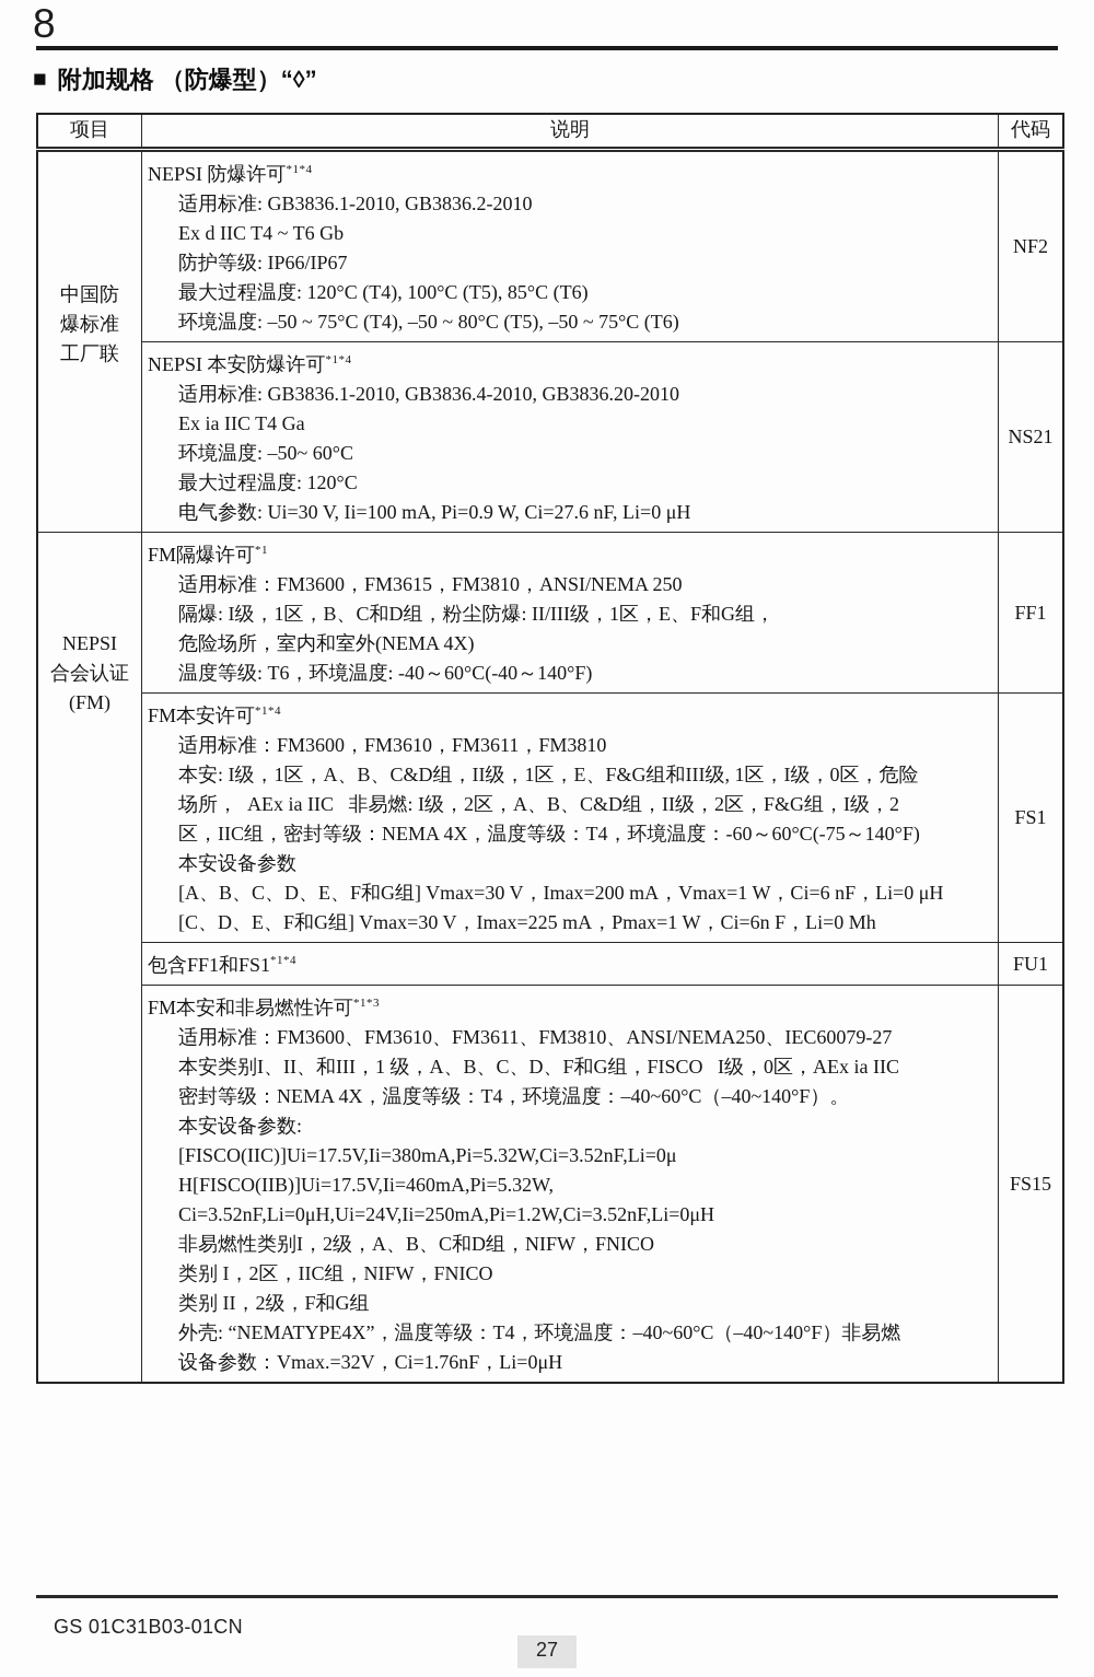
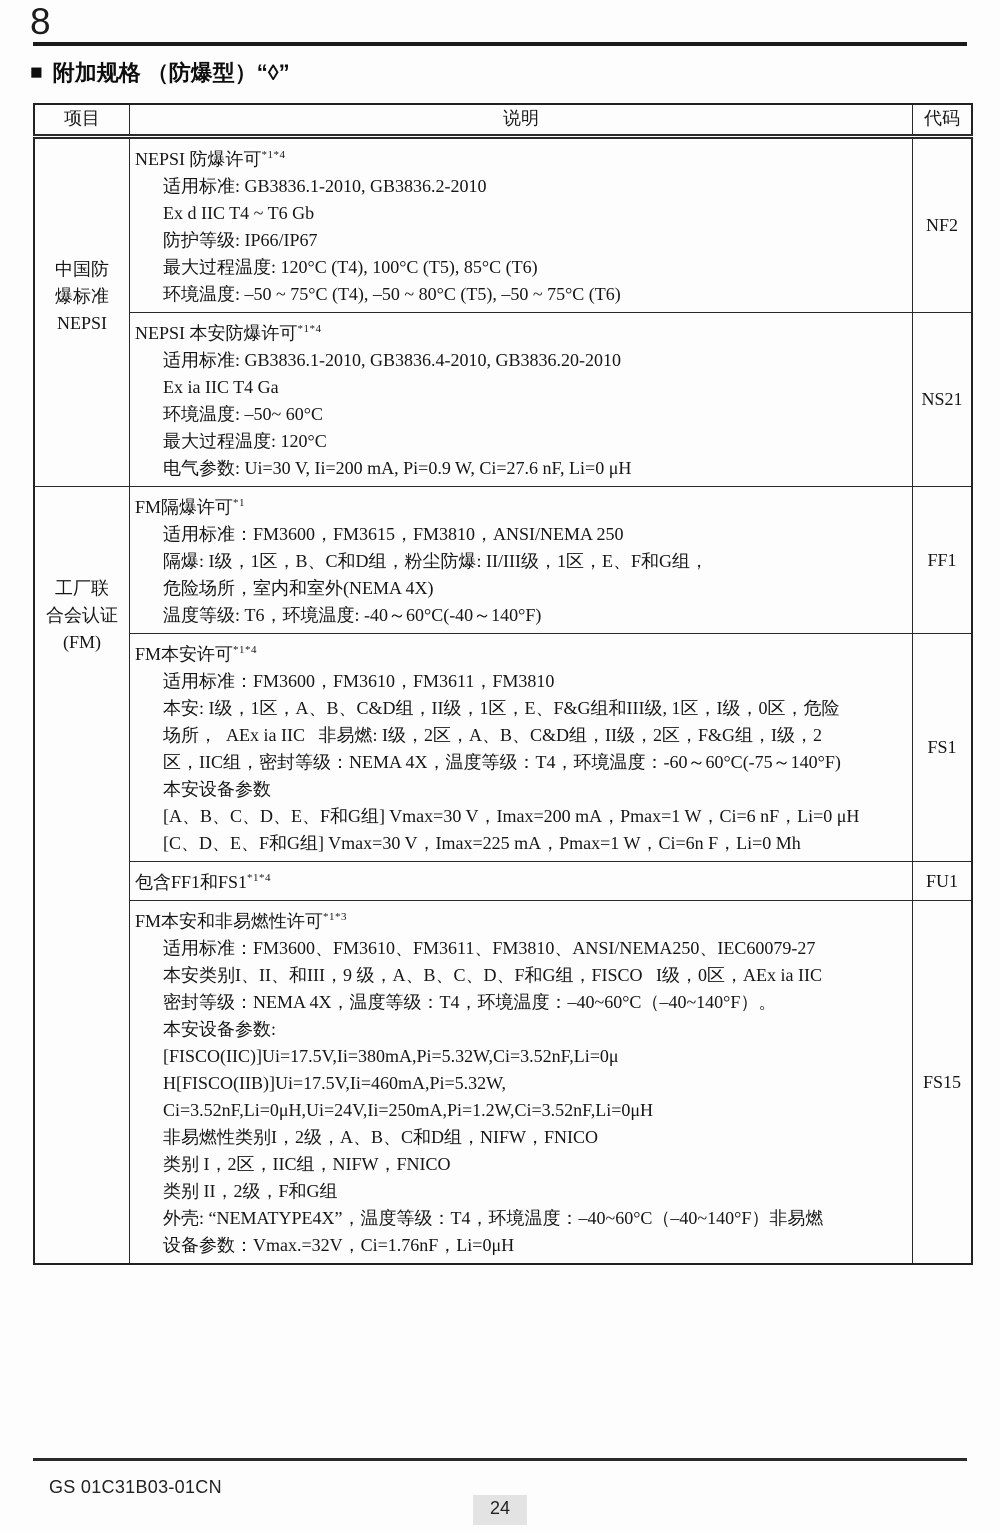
  8
  ■
  附加规格 （防爆型）“◊”
  项目	说明	代码
- 中国防爆标准工厂联	NEPSI 防爆许可*1*4适用标准: GB3836.1-2010, GB3836.2-2010Ex d IIC T4 ~ T6 Gb防护等级: IP66/IP67最大过程温度: 120°C (T4), 100°C (T5), 85°C (T6)环境温度: –50 ~ 75°C (T4), –50 ~ 80°C (T5), –50 ~ 75°C (T6)	NF2
+ 中国防爆标准NEPSI	NEPSI 防爆许可*1*4适用标准: GB3836.1-2010, GB3836.2-2010Ex d IIC T4 ~ T6 Gb防护等级: IP66/IP67最大过程温度: 120°C (T4), 100°C (T5), 85°C (T6)环境温度: –50 ~ 75°C (T4), –50 ~ 80°C (T5), –50 ~ 75°C (T6)	NF2
- NEPSI 本安防爆许可*1*4适用标准: GB3836.1-2010, GB3836.4-2010, GB3836.20-2010Ex ia IIC T4 Ga环境温度: –50~ 60°C最大过程温度: 120°C电气参数: Ui=30 V, Ii=100 mA, Pi=0.9 W, Ci=27.6 nF, Li=0 μH	NS21
+ NEPSI 本安防爆许可*1*4适用标准: GB3836.1-2010, GB3836.4-2010, GB3836.20-2010Ex ia IIC T4 Ga环境温度: –50~ 60°C最大过程温度: 120°C电气参数: Ui=30 V, Ii=200 mA, Pi=0.9 W, Ci=27.6 nF, Li=0 μH	NS21
- NEPSI合会认证(FM)	FM隔爆许可*1适用标准：FM3600，FM3615，FM3810，ANSI/NEMA 250隔爆: I级，1区，B、C和D组，粉尘防爆: II/III级，1区，E、F和G组，危险场所，室内和室外(NEMA 4X)温度等级: T6，环境温度: -40～60°C(-40～140°F)	FF1
+ 工厂联合会认证(FM)	FM隔爆许可*1适用标准：FM3600，FM3615，FM3810，ANSI/NEMA 250隔爆: I级，1区，B、C和D组，粉尘防爆: II/III级，1区，E、F和G组，危险场所，室内和室外(NEMA 4X)温度等级: T6，环境温度: -40～60°C(-40～140°F)	FF1
- FM本安许可*1*4适用标准：FM3600，FM3610，FM3611，FM3810本安: I级，1区，A、B、C&D组，II级，1区，E、F&G组和III级, 1区，I级，0区，危险场所， AEx ia IIC 非易燃: I级，2区，A、B、C&D组，II级，2区，F&G组，I级，2区，IIC组，密封等级：NEMA 4X，温度等级：T4，环境温度：-60～60°C(-75～140°F)本安设备参数[A、B、C、D、E、F和G组] Vmax=30 V，Imax=200 mA，Vmax=1 W，Ci=6 nF，Li=0 μH[C、D、E、F和G组] Vmax=30 V，Imax=225 mA，Pmax=1 W，Ci=6n F，Li=0 Mh	FS1
+ FM本安许可*1*4适用标准：FM3600，FM3610，FM3611，FM3810本安: I级，1区，A、B、C&D组，II级，1区，E、F&G组和III级, 1区，I级，0区，危险场所， AEx ia IIC 非易燃: I级，2区，A、B、C&D组，II级，2区，F&G组，I级，2区，IIC组，密封等级：NEMA 4X，温度等级：T4，环境温度：-60～60°C(-75～140°F)本安设备参数[A、B、C、D、E、F和G组] Vmax=30 V，Imax=200 mA，Pmax=1 W，Ci=6 nF，Li=0 μH[C、D、E、F和G组] Vmax=30 V，Imax=225 mA，Pmax=1 W，Ci=6n F，Li=0 Mh	FS1
  包含FF1和FS1*1*4	FU1
- FM本安和非易燃性许可*1*3适用标准：FM3600、FM3610、FM3611、FM3810、ANSI/NEMA250、IEC60079-27本安类别I、II、和III，1 级，A、B、C、D、F和G组，FISCO I级，0区，AEx ia IIC密封等级：NEMA 4X，温度等级：T4，环境温度：–40~60°C（–40~140°F）。本安设备参数:[FISCO(IIC)]Ui=17.5V,Ii=380mA,Pi=5.32W,Ci=3.52nF,Li=0μH[FISCO(IIB)]Ui=17.5V,Ii=460mA,Pi=5.32W,Ci=3.52nF,Li=0μH,Ui=24V,Ii=250mA,Pi=1.2W,Ci=3.52nF,Li=0μH非易燃性类别I，2级，A、B、C和D组，NIFW，FNICO类别 I，2区，IIC组，NIFW，FNICO类别 II，2级，F和G组外壳: “NEMATYPE4X”，温度等级：T4，环境温度：–40~60°C（–40~140°F）非易燃设备参数：Vmax.=32V，Ci=1.76nF，Li=0μH	FS15
+ FM本安和非易燃性许可*1*3适用标准：FM3600、FM3610、FM3611、FM3810、ANSI/NEMA250、IEC60079-27本安类别I、II、和III，9 级，A、B、C、D、F和G组，FISCO I级，0区，AEx ia IIC密封等级：NEMA 4X，温度等级：T4，环境温度：–40~60°C（–40~140°F）。本安设备参数:[FISCO(IIC)]Ui=17.5V,Ii=380mA,Pi=5.32W,Ci=3.52nF,Li=0μH[FISCO(IIB)]Ui=17.5V,Ii=460mA,Pi=5.32W,Ci=3.52nF,Li=0μH,Ui=24V,Ii=250mA,Pi=1.2W,Ci=3.52nF,Li=0μH非易燃性类别I，2级，A、B、C和D组，NIFW，FNICO类别 I，2区，IIC组，NIFW，FNICO类别 II，2级，F和G组外壳: “NEMATYPE4X”，温度等级：T4，环境温度：–40~60°C（–40~140°F）非易燃设备参数：Vmax.=32V，Ci=1.76nF，Li=0μH	FS15
  GS 01C31B03-01CN
- 27
+ 24
